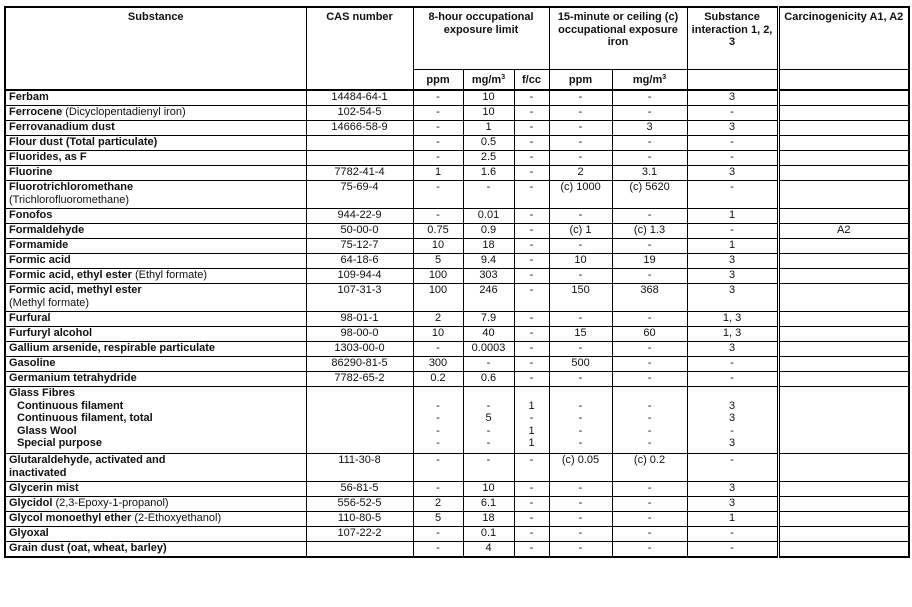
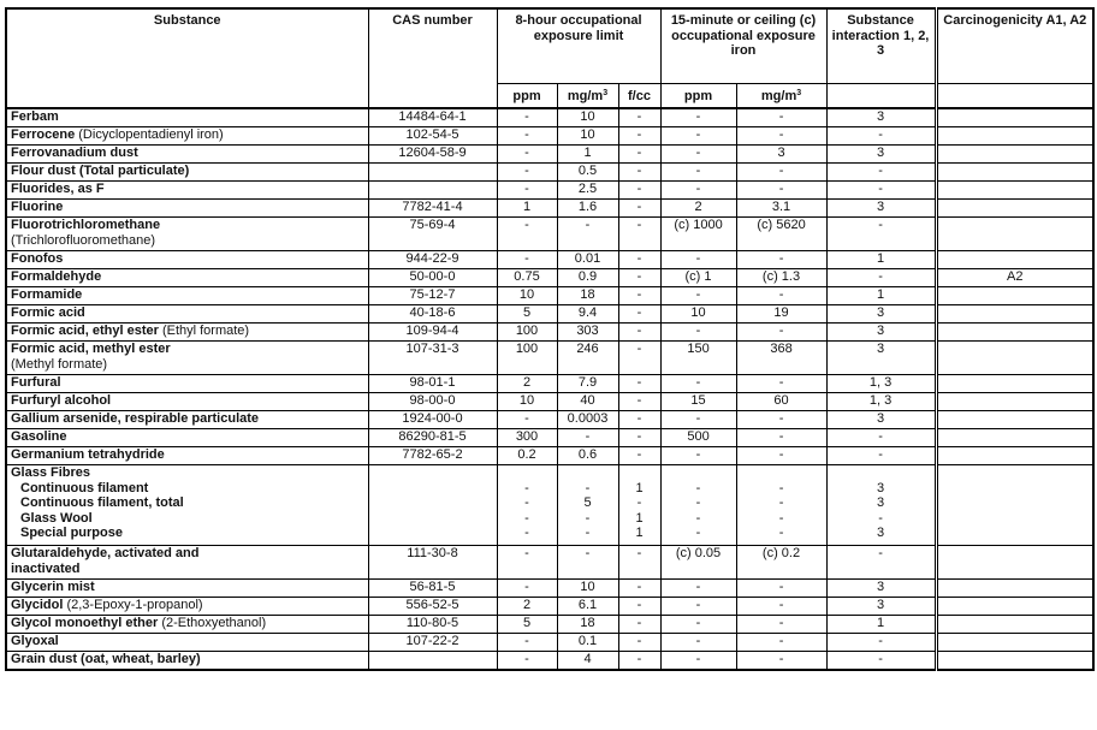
  Substance	CAS number	8-hour occupational exposure limit	15-minute or ceiling (c) occupational exposure iron	Substance interaction 1, 2, 3	Carcinogenicity A1, A2
  ppm	mg/m	f/cc	ppm	mg/m
  Ferbam	14484-64-1	-	10	-	-	-	3
  Ferrocene (Dicyclopentadienyl iron)	102-54-5	-	10	-	-	-	-
- Ferrovanadium dust	14666-58-9	-	1	-	-	3	3
+ Ferrovanadium dust	12604-58-9	-	1	-	-	3	3
  Flour dust (Total particulate)		-	0.5	-	-	-	-
  Fluorides, as F		-	2.5	-	-	-	-
  Fluorine	7782-41-4	1	1.6	-	2	3.1	3
  Fluorotrichloromethane(Trichlorofluoromethane)	75-69-4	-	-	-	(c) 1000	(c) 5620	-
  Fonofos	944-22-9	-	0.01	-	-	-	1
  Formaldehyde	50-00-0	0.75	0.9	-	(c) 1	(c) 1.3	-	A2
  Formamide	75-12-7	10	18	-	-	-	1
- Formic acid	64-18-6	5	9.4	-	10	19	3
+ Formic acid	40-18-6	5	9.4	-	10	19	3
  Formic acid, ethyl ester (Ethyl formate)	109-94-4	100	303	-	-	-	3
  Formic acid, methyl ester(Methyl formate)	107-31-3	100	246	-	150	368	3
  Furfural	98-01-1	2	7.9	-	-	-	1, 3
  Furfuryl alcohol	98-00-0	10	40	-	15	60	1, 3
- Gallium arsenide, respirable particulate	1303-00-0	-	0.0003	-	-	-	3
+ Gallium arsenide, respirable particulate	1924-00-0	-	0.0003	-	-	-	3
  Gasoline	86290-81-5	300	-	-	500	-	-
  Germanium tetrahydride	7782-65-2	0.2	0.6	-	-	-	-
  Glass FibresContinuous filamentContinuous filament, totalGlass WoolSpecial purpose		----	-5--	1-11	----	----	33-3
  Glutaraldehyde, activated and inactivated	111-30-8	-	-	-	(c) 0.05	(c) 0.2	-
  Glycerin mist	56-81-5	-	10	-	-	-	3
  Glycidol (2,3-Epoxy-1-propanol)	556-52-5	2	6.1	-	-	-	3
  Glycol monoethyl ether (2-Ethoxyethanol)	110-80-5	5	18	-	-	-	1
  Glyoxal	107-22-2	-	0.1	-	-	-	-
  Grain dust (oat, wheat, barley)		-	4	-	-	-	-
